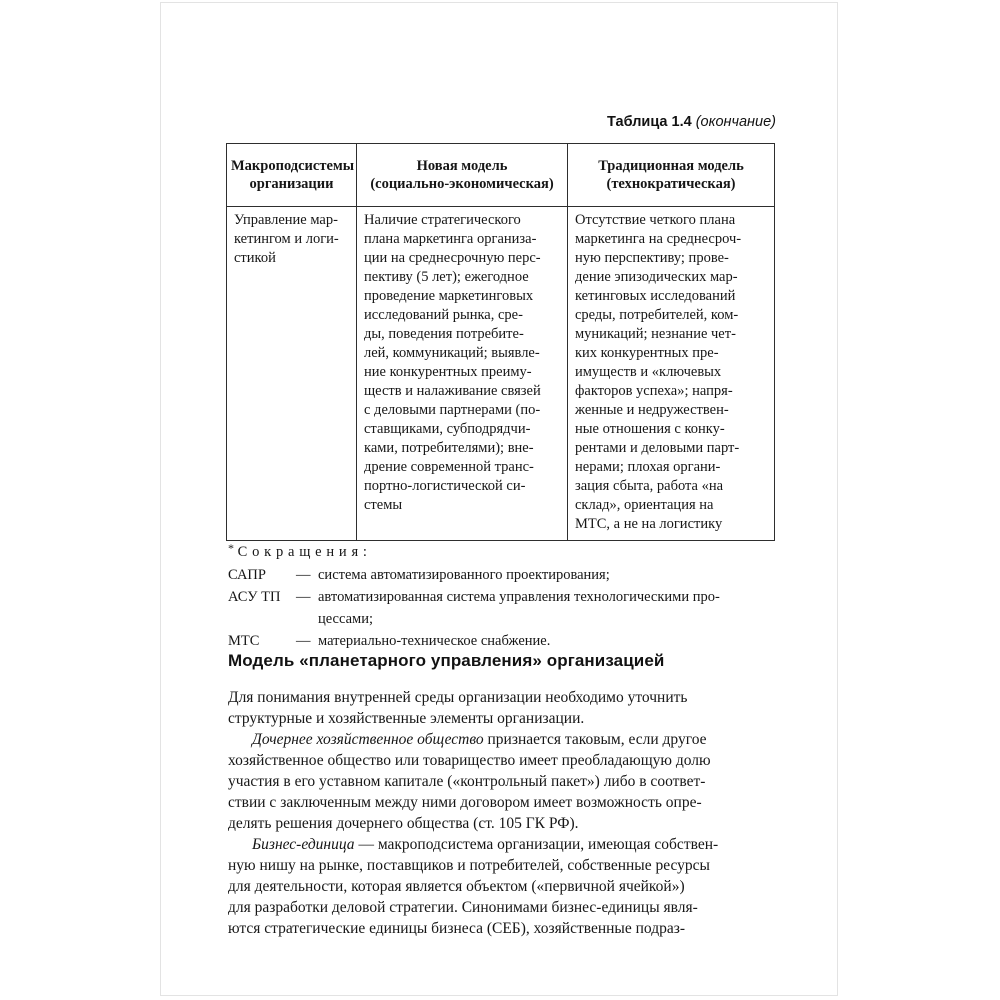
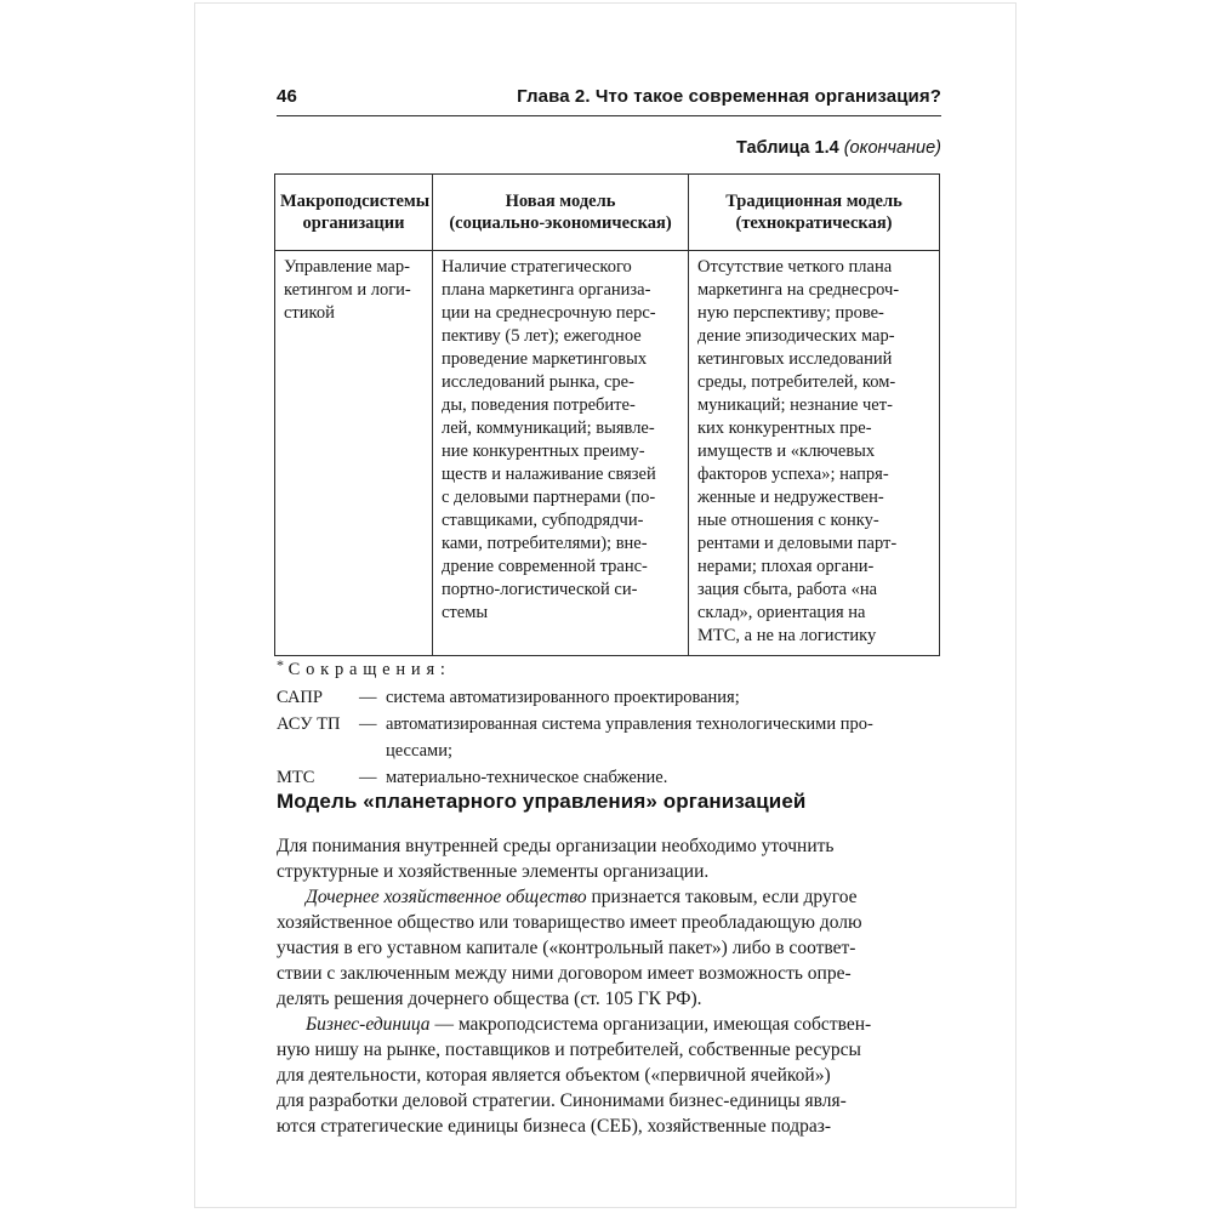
+ 46
+ Глава 2. Что такое современная организация?
  Таблица 1.4 (окончание)
  Макроподсистемы организации	Новая модель (социально-экономическая)	Традиционная модель (технократическая)
  Управление мар- кетингом и логи- стикой	Наличие стратегического плана маркетинга организа- ции на среднесрочную перс- пективу (5 лет); ежегодное проведение маркетинговых исследований рынка, сре- ды, поведения потребите- лей, коммуникаций; выявле- ние конкурентных преиму- ществ и налаживание связей с деловыми партнерами (по- ставщиками, субподрядчи- ками, потребителями); вне- дрение современной транс- портно-логистической си- стемы	Отсутствие четкого плана маркетинга на среднесроч- ную перспективу; прове- дение эпизодических мар- кетинговых исследований среды, потребителей, ком- муникаций; незнание чет- ких конкурентных пре- имуществ и «ключевых факторов успеха»; напря- женные и недружествен- ные отношения с конку- рентами и деловыми парт- нерами; плохая органи- зация сбыта, работа «на склад», ориентация на МТС, а не на логистику
  * Сокращения:
  САПР
  —
  система автоматизированного проектирования;
  АСУ ТП
  —
  автоматизированная система управления технологическими про-
  цессами;
  МТС
  —
  материально-техническое снабжение.
  Модель «планетарного управления» организацией
  Для понимания внутренней среды организации необходимо уточнить
  структурные и хозяйственные элементы организации.
  Дочернее хозяйственное общество признается таковым, если другое
  хозяйственное общество или товарищество имеет преобладающую долю
  участия в его уставном капитале («контрольный пакет») либо в соответ-
  ствии с заключенным между ними договором имеет возможность опре-
  делять решения дочернего общества (ст. 105 ГК РФ).
  Бизнес-единица — макроподсистема организации, имеющая собствен-
  ную нишу на рынке, поставщиков и потребителей, собственные ресурсы
  для деятельности, которая является объектом («первичной ячейкой»)
  для разработки деловой стратегии. Синонимами бизнес-единицы явля-
  ются стратегические единицы бизнеса (СЕБ), хозяйственные подраз-
